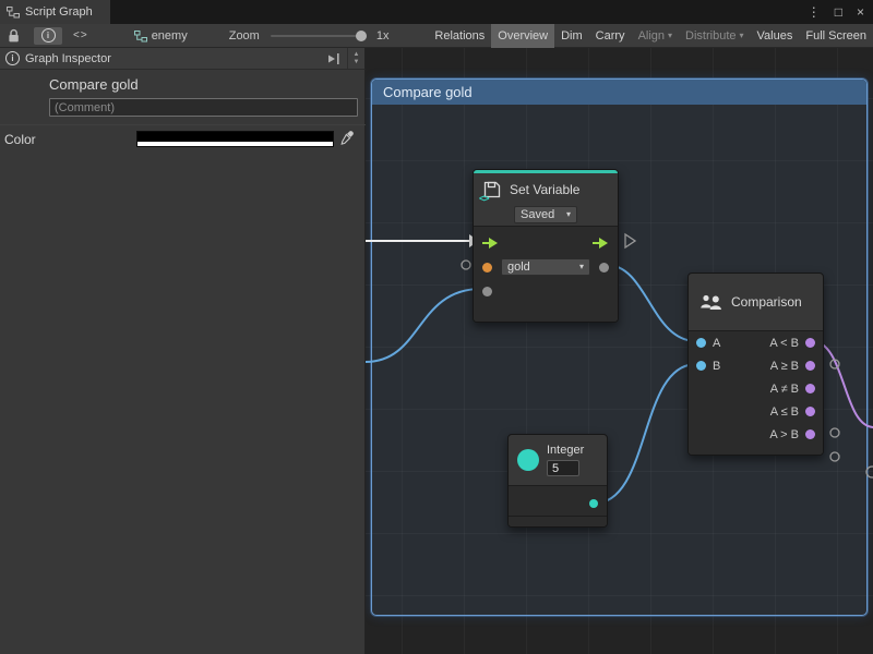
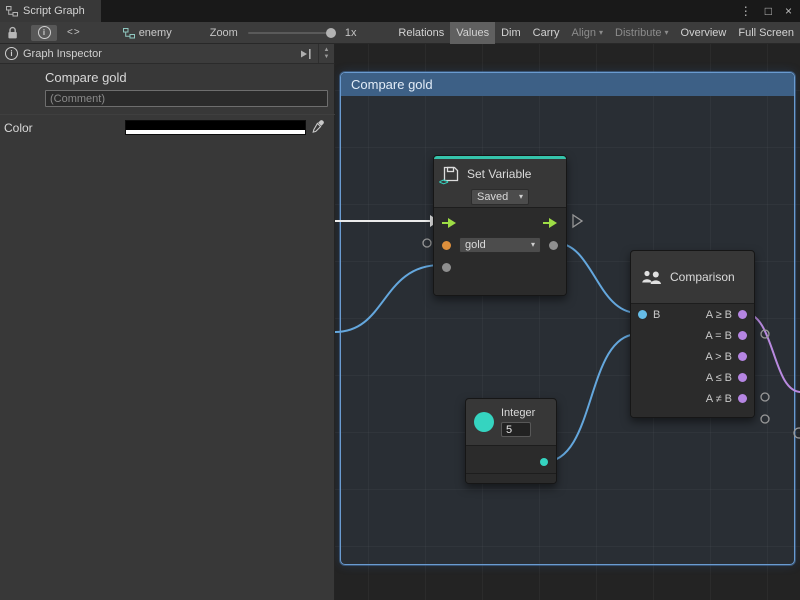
  Script Graph
  ⋮
  □
  ×
  i
  <>
  enemy
  Zoom
  1x
  Relations
- Overview
+ Values
  Dim
  Carry
  Align
  ▾
  Distribute
  ▾
- Values
+ Overview
  Full Screen
  i
  Graph Inspector
  Compare gold
  (Comment)
  Color
  Compare gold
  <>
  Set Variable
  Saved
  ▾
  gold
  ▾
  Comparison
- A
- A < B
  B
  A ≥ B
+ A = B
- A ≠ B
+ A > B
  A ≤ B
- A > B
+ A ≠ B
  Integer
  5
